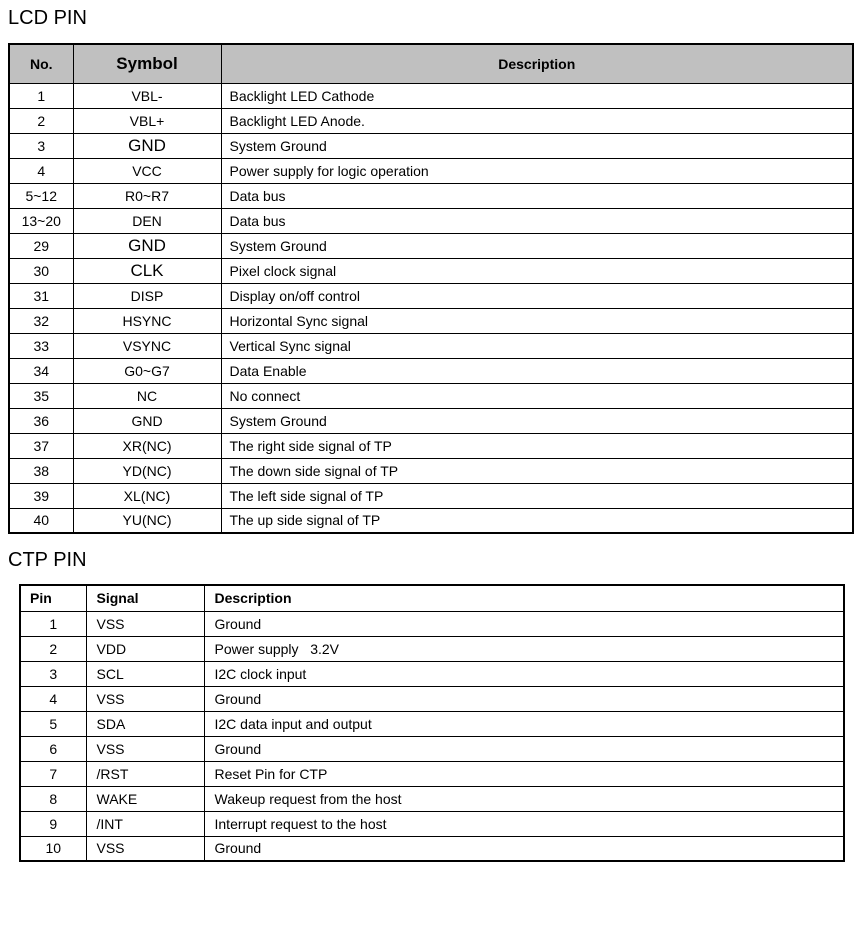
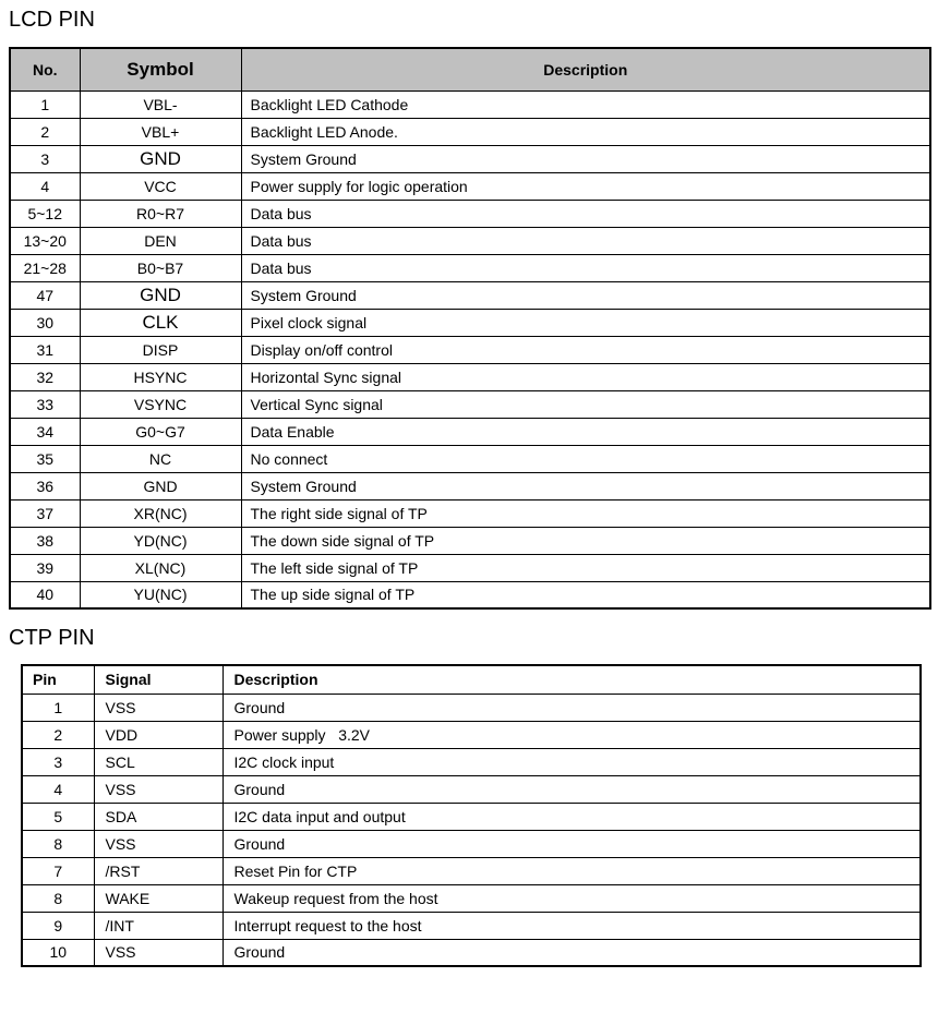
  LCD PIN
  No.	Symbol	Description
  1	VBL-	Backlight LED Cathode
  2	VBL+	Backlight LED Anode.
  3	GND	System Ground
  4	VCC	Power supply for logic operation
  5~12	R0~R7	Data bus
  13~20	DEN	Data bus
+ 21~28	B0~B7	Data bus
- 29	GND	System Ground
+ 47	GND	System Ground
  30	CLK	Pixel clock signal
  31	DISP	Display on/off control
  32	HSYNC	Horizontal Sync signal
  33	VSYNC	Vertical Sync signal
  34	G0~G7	Data Enable
  35	NC	No connect
  36	GND	System Ground
  37	XR(NC)	The right side signal of TP
  38	YD(NC)	The down side signal of TP
  39	XL(NC)	The left side signal of TP
  40	YU(NC)	The up side signal of TP
  CTP PIN
  Pin	Signal	Description
  1	VSS	Ground
  2	VDD	Power supply 3.2V
  3	SCL	I2C clock input
  4	VSS	Ground
  5	SDA	I2C data input and output
- 6	VSS	Ground
+ 8	VSS	Ground
  7	/RST	Reset Pin for CTP
  8	WAKE	Wakeup request from the host
  9	/INT	Interrupt request to the host
  10	VSS	Ground
